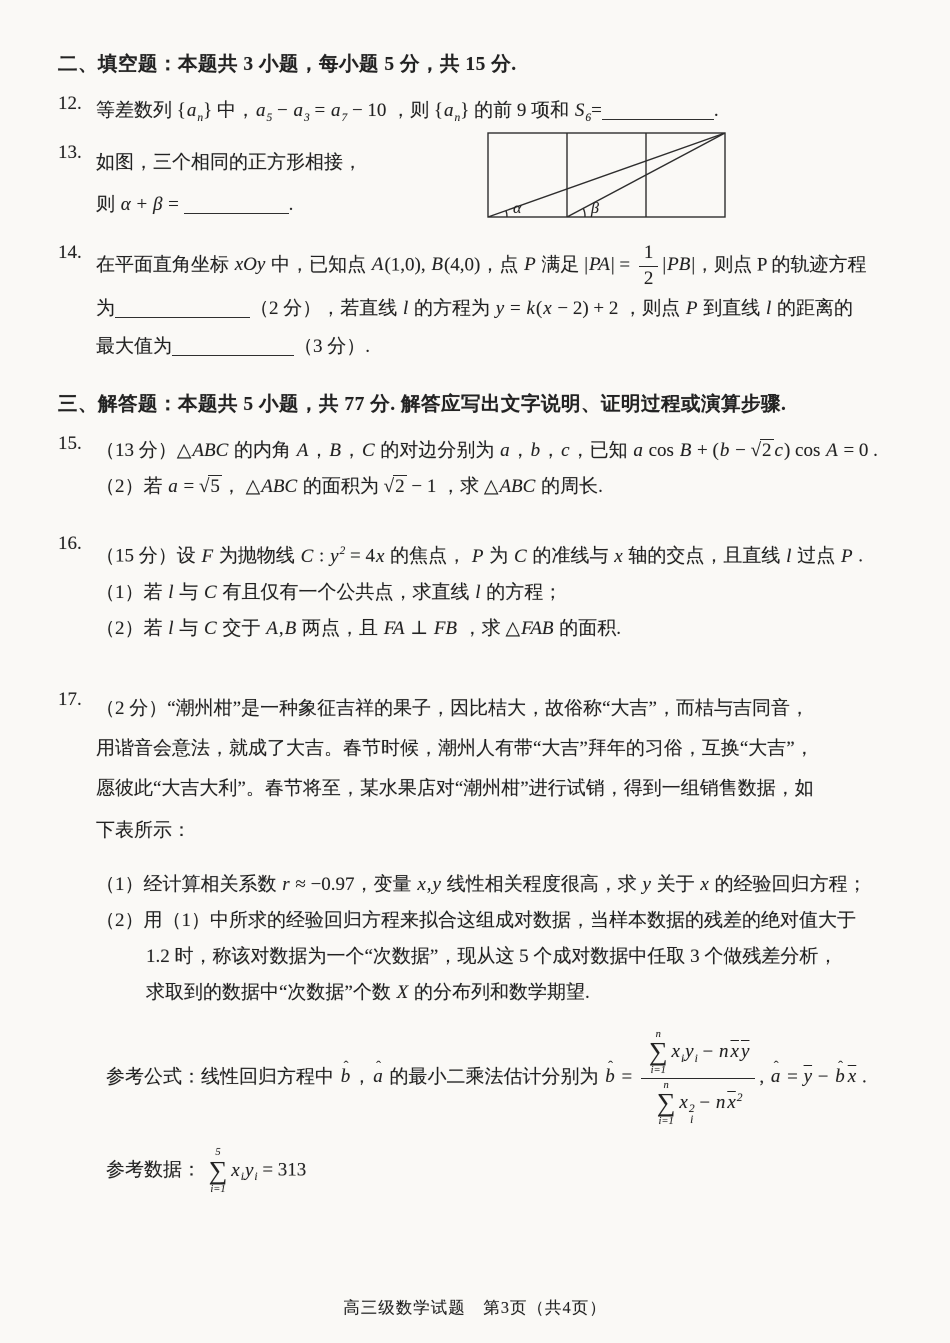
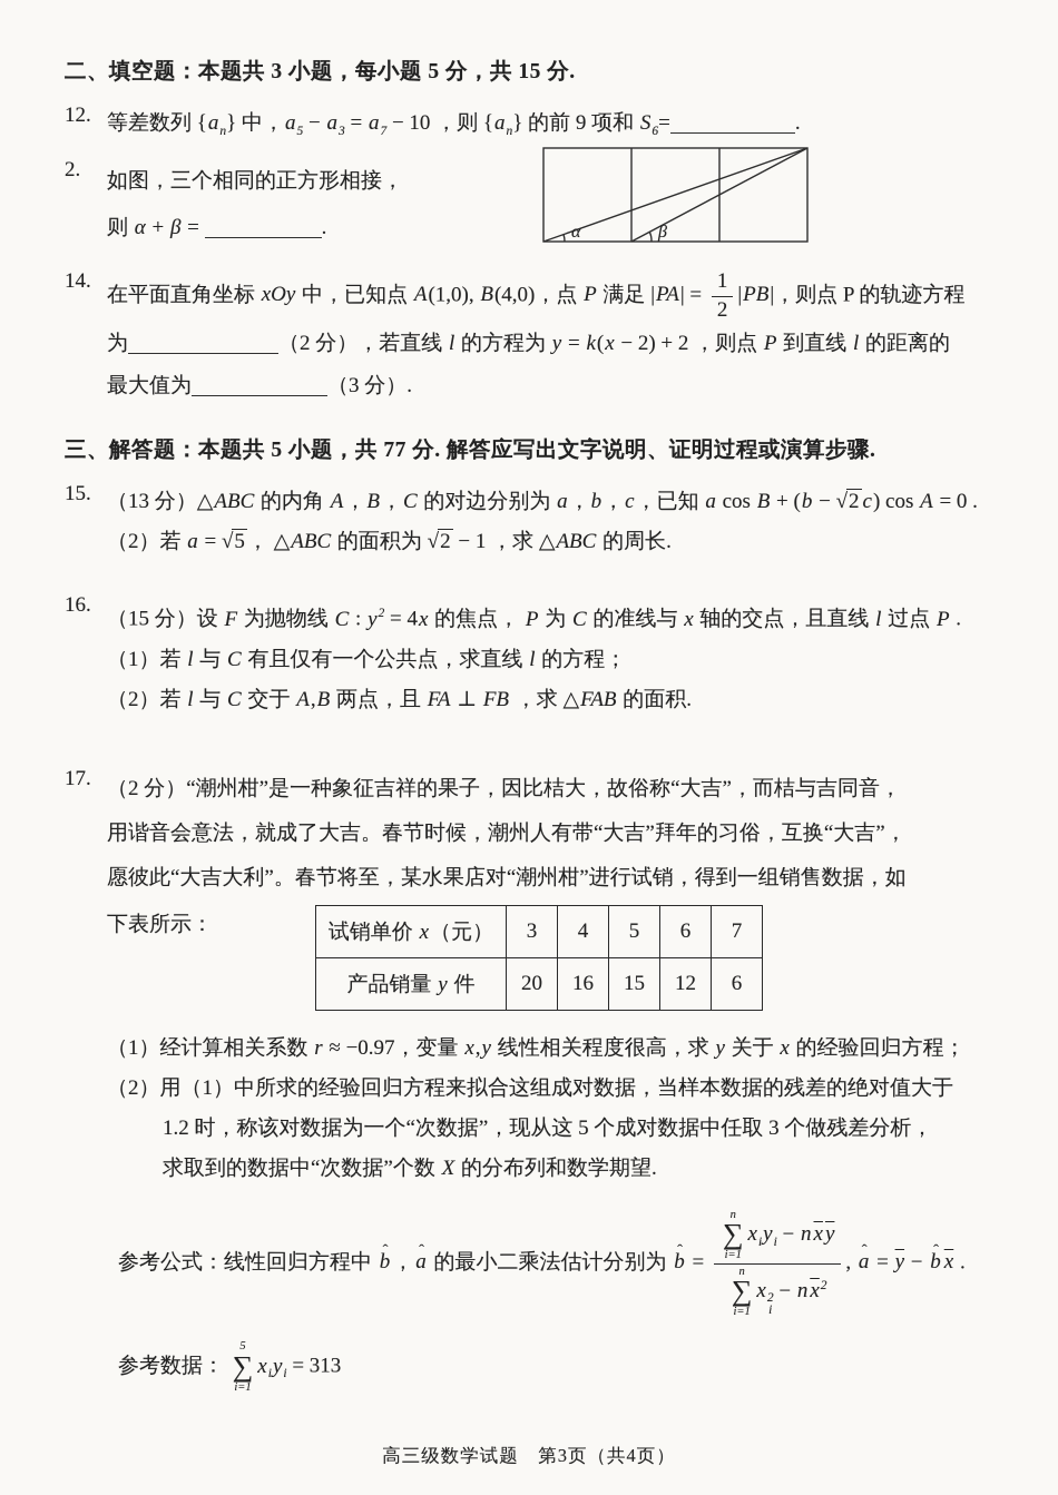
  二、填空题：本题共 3 小题，每小题 5 分，共 15 分.
  12.
  等差数列 {an} 中，a5 − a3 = a7 − 10 ，则 {an} 的前 9 项和 S6= .
- 13.
+ 2.
  如图，三个相同的正方形相接，
  则 α + β = .
  α
  β
  14.
  在平面直角坐标 xOy 中，已知点 A(1,0), B(4,0)，点 P 满足 |PA| =
  1
  2
  |PB|，则点 P 的轨迹方程
  为 （2 分），若直线 l 的方程为 y = k(x − 2) + 2 ，则点 P 到直线 l 的距离的
  最大值为 （3 分）.
  三、解答题：本题共 5 小题，共 77 分. 解答应写出文字说明、证明过程或演算步骤.
  15.
  （13 分）△ABC 的内角 A，B，C 的对边分别为 a，b，c，已知 a cos B + (b − √2 c) cos A = 0 .
  （2）若 a = √5， △ABC 的面积为 √2 − 1 ，求 △ABC 的周长.
  16.
  （15 分）设 F 为抛物线 C : y2 = 4x 的焦点， P 为 C 的准线与 x 轴的交点，且直线 l 过点 P .
  （1）若 l 与 C 有且仅有一个公共点，求直线 l 的方程；
  （2）若 l 与 C 交于 A,B 两点，且 FA ⊥ FB ，求 △FAB 的面积.
  17.
  （2 分）“潮州柑”是一种象征吉祥的果子，因比桔大，故俗称“大吉”，而桔与吉同音，
  用谐音会意法，就成了大吉。春节时候，潮州人有带“大吉”拜年的习俗，互换“大吉”，
  愿彼此“大吉大利”。春节将至，某水果店对“潮州柑”进行试销，得到一组销售数据，如
  下表所示：
+ 试销单价 x（元）	3	4	5	6	7
+ 产品销量 y 件	20	16	15	12	6
  （1）经计算相关系数 r ≈ −0.97，变量 x,y 线性相关程度很高，求 y 关于 x 的经验回归方程；
  （2）用（1）中所求的经验回归方程来拟合这组成对数据，当样本数据的残差的绝对值大于
  1.2 时，称该对数据为一个“次数据”，现从这 5 个成对数据中任取 3 个做残差分析，
  求取到的数据中“次数据”个数 X 的分布列和数学期望.
  参考公式：线性回归方程中
  ˆ
  b，
  ˆ
  a 的最小二乘法估计分别为
  ˆ
  b =
  n
  ∑
  i=1
  xiyi − nxy
  n
  ∑
  i=1
  x
  2
  i
  − nx2
  ,
  ˆ
  a = y −
  ˆ
  b x .
  参考数据：
  5
  ∑
  i=1
  xiyi = 313
  高三级数学试题 第3页（共4页）
